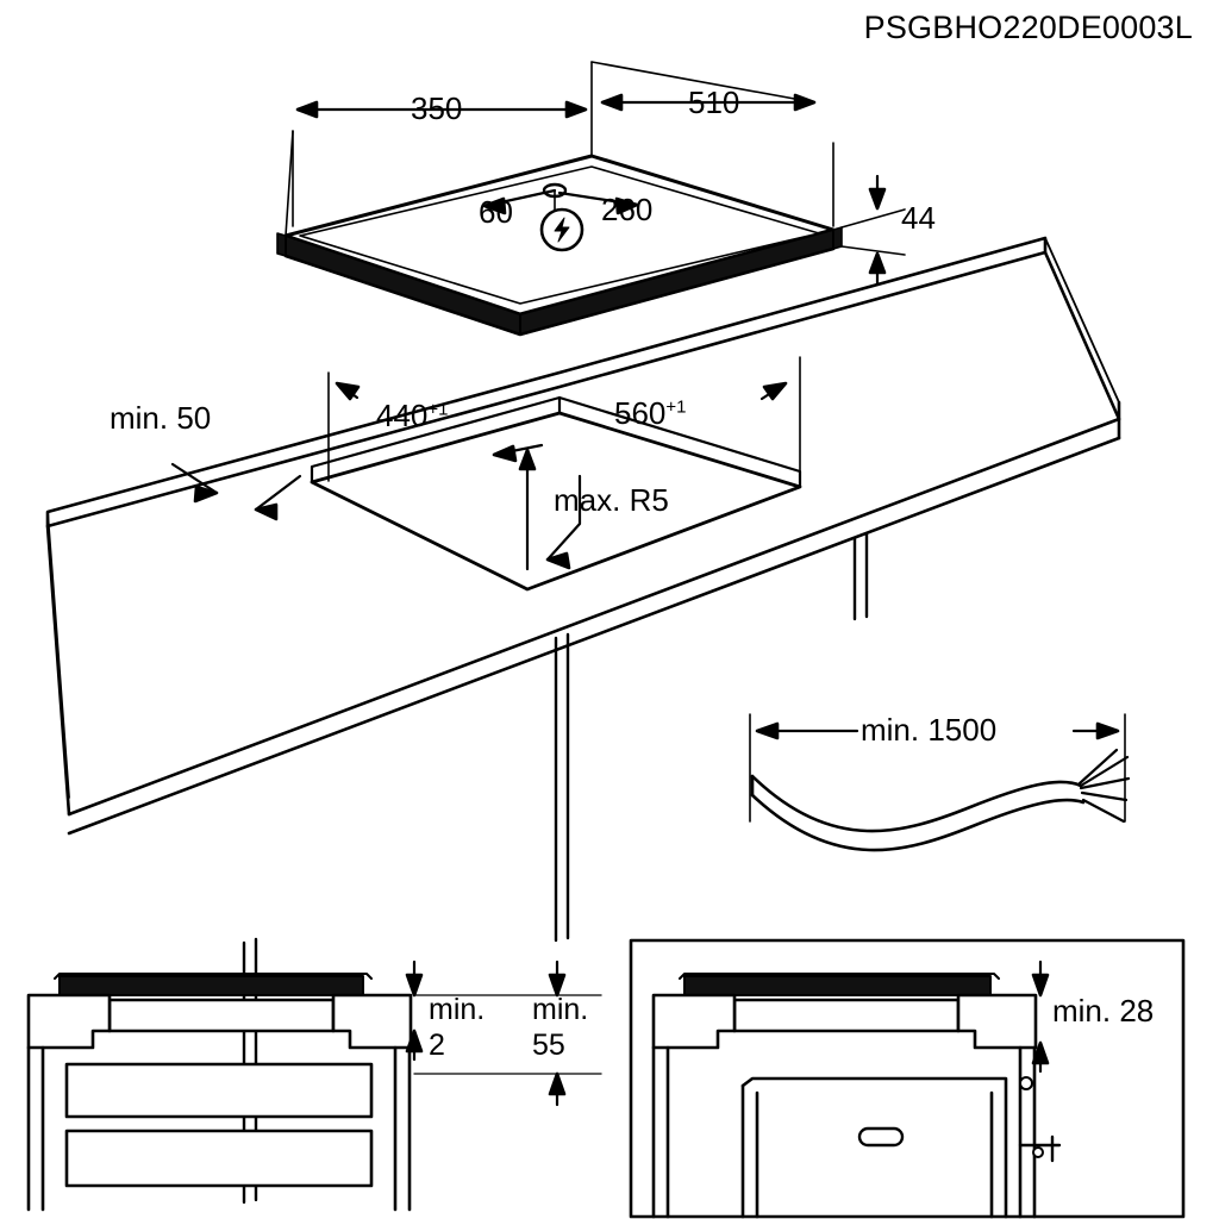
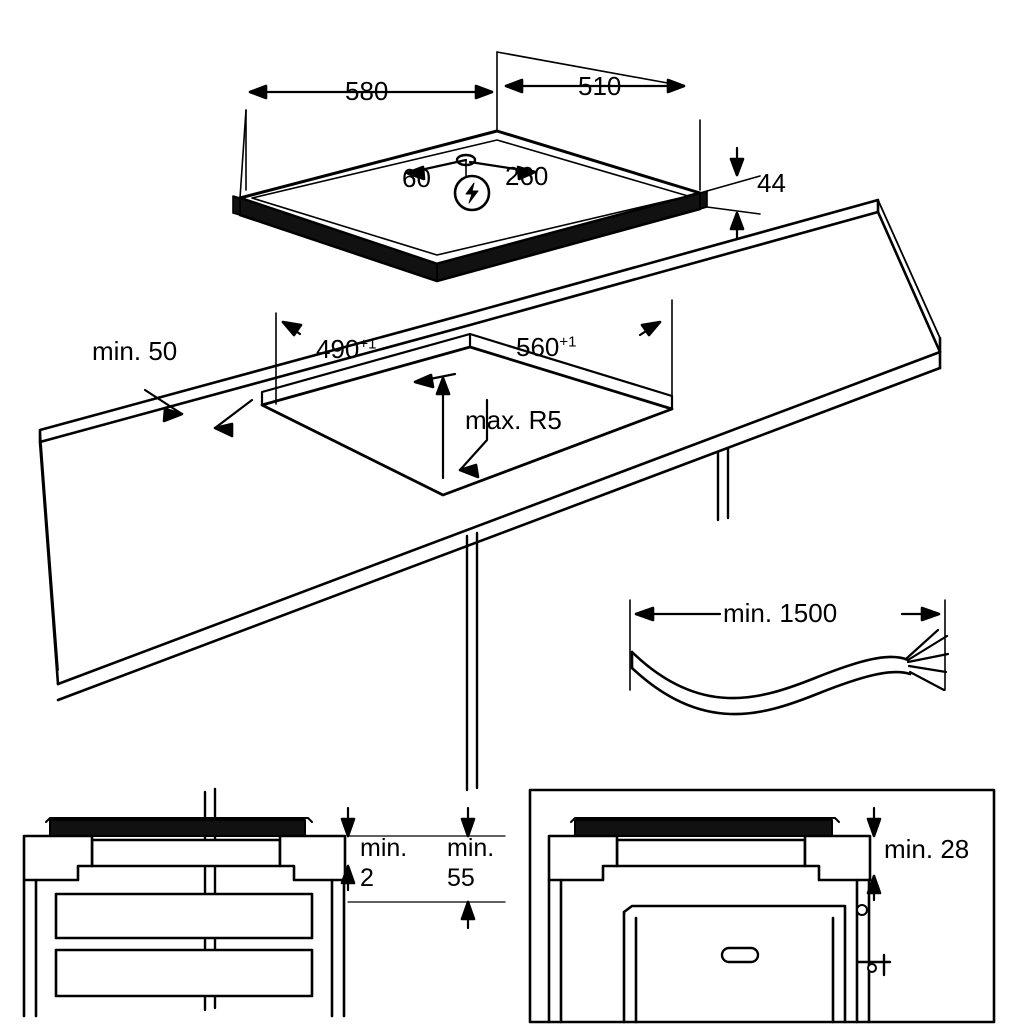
- PSGBHO220DE0003L
- 350
+ 580
  510
  60
  260
  44
  min. 50
- 440+1
+ 490+1
  560+1
  max. R5
  min. 1500
  min.
  2
  min.
  55
  min. 28
